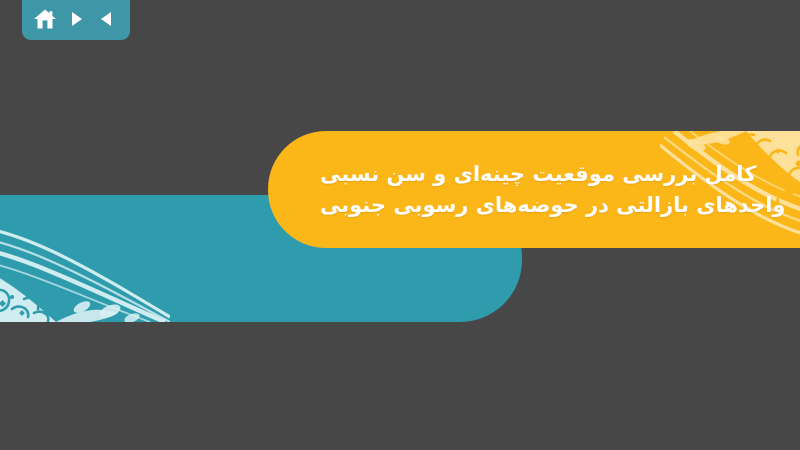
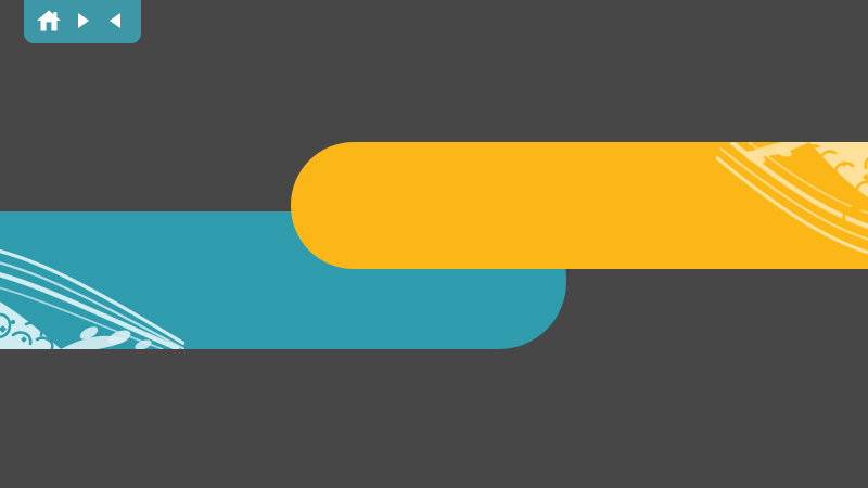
- کامل بررسی موقعیت چینه‌ای و سن نسبی
- واحدهای بازالتی در حوضه‌های رسوبی جنوبی
